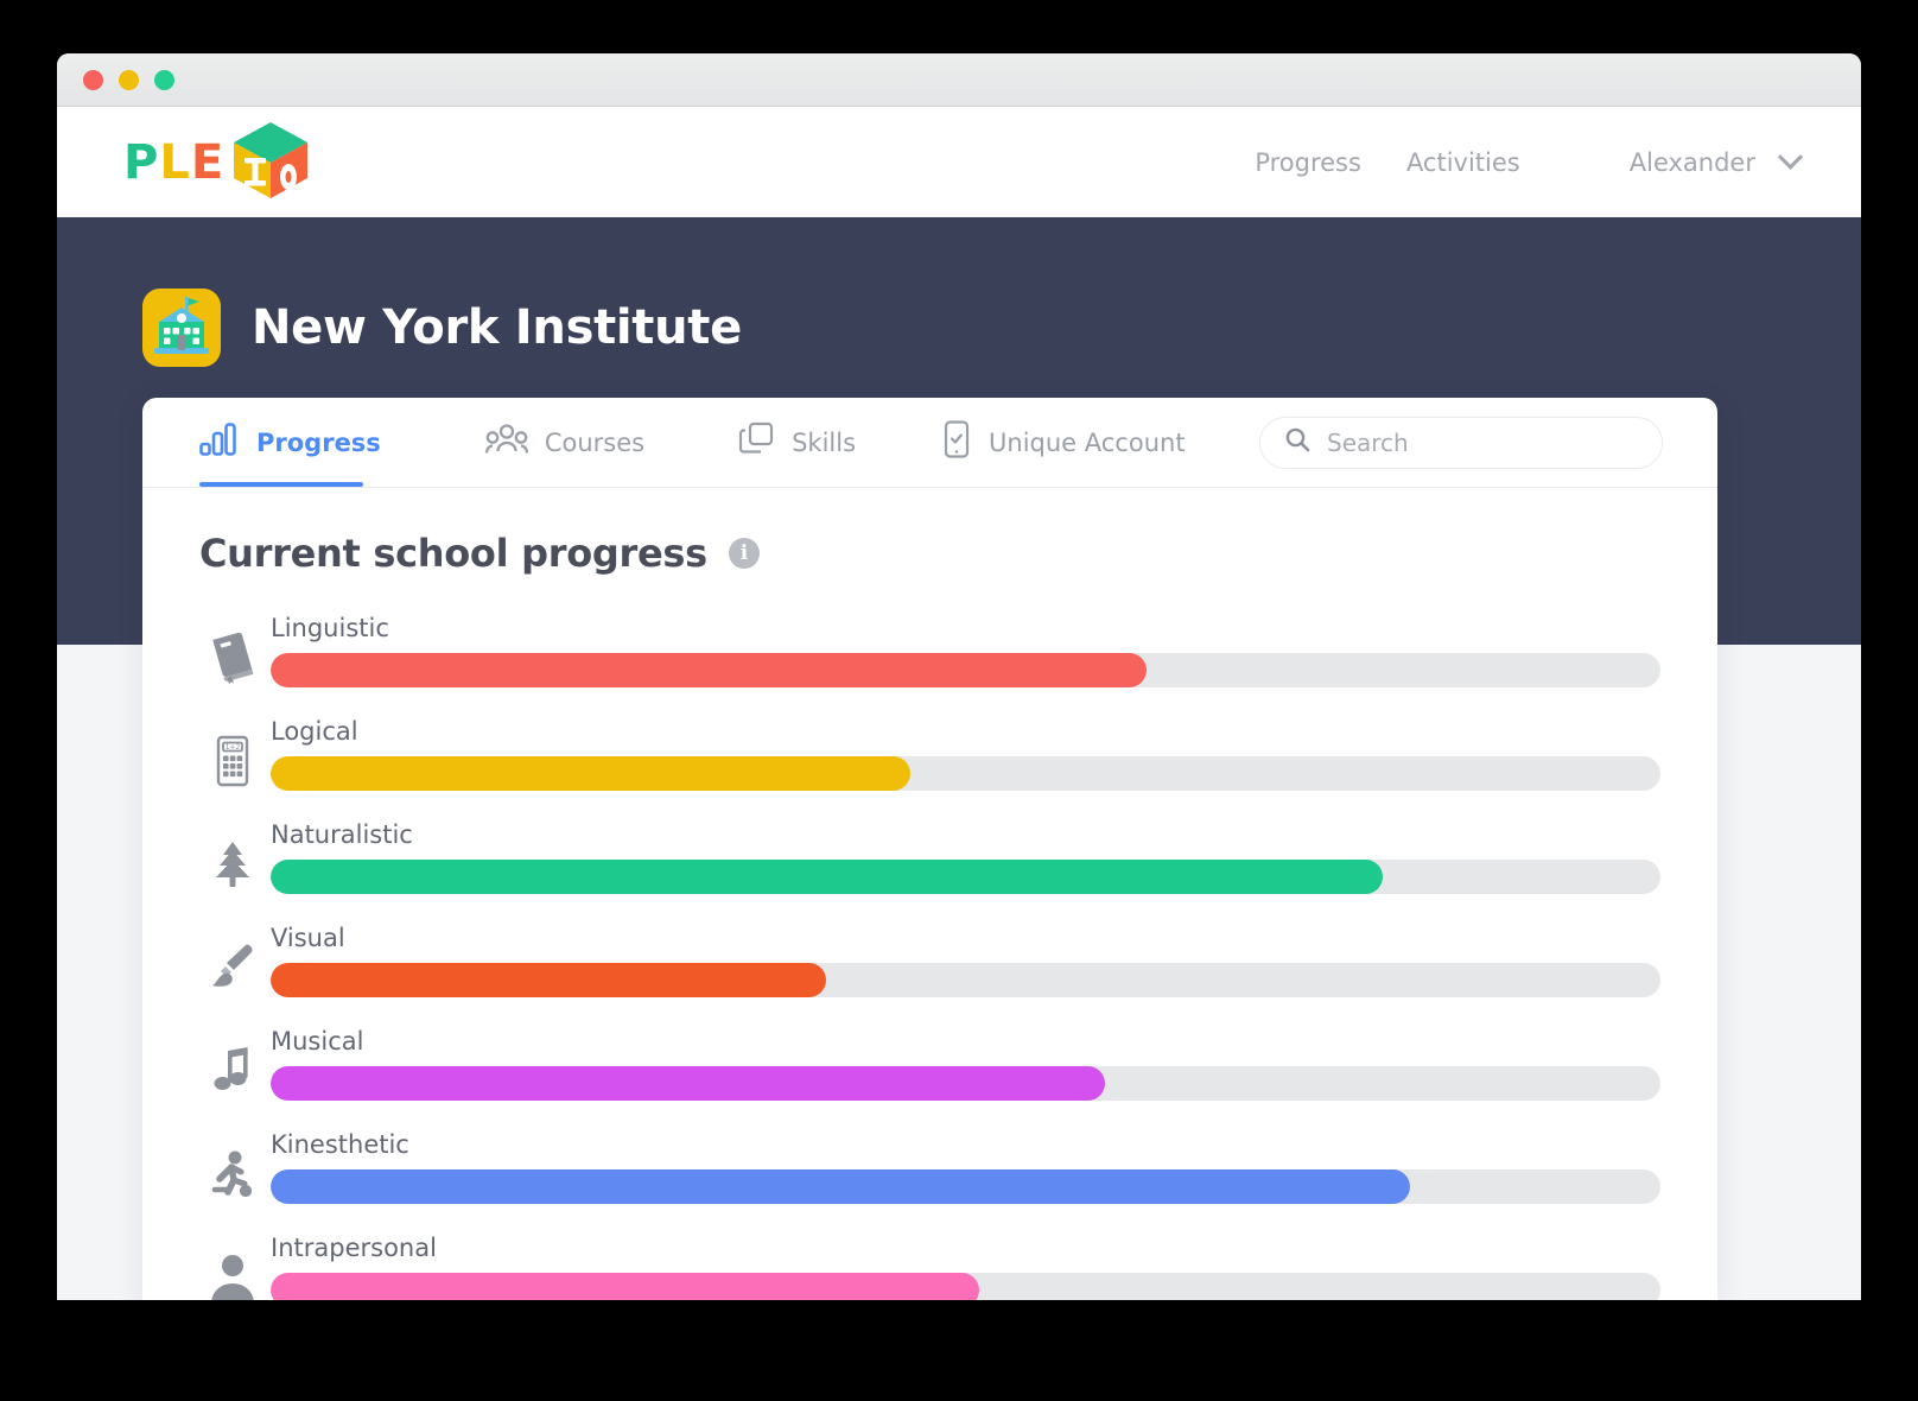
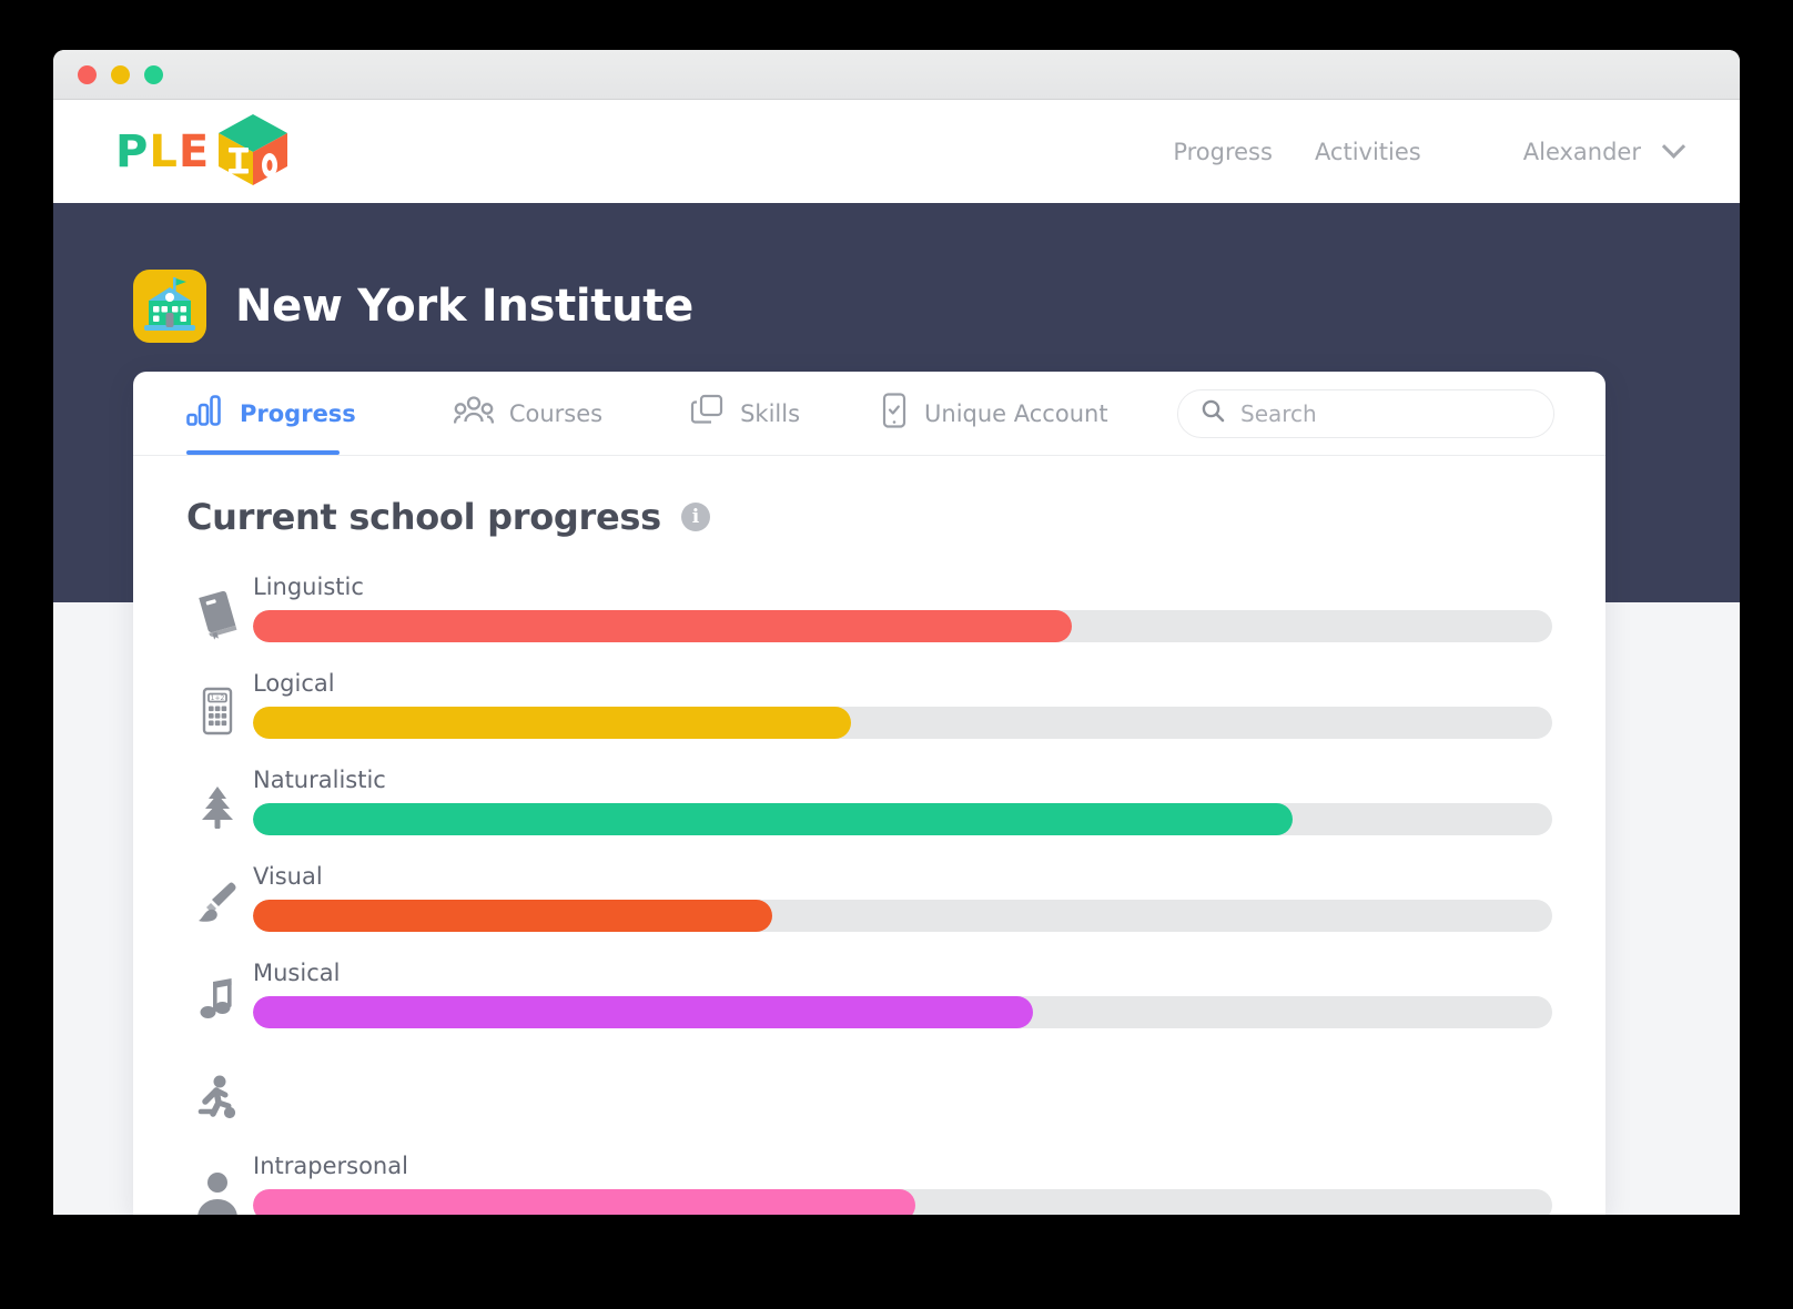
  P
  L
  E
  Progress
  Activities
  Alexander
  New York Institute
  Progress
  Courses
  Skills
  Unique Account
  Search
  Current school progress
  i
  Linguistic
  Logical
  Naturalistic
  Visual
  Musical
- Kinesthetic
  Intrapersonal
